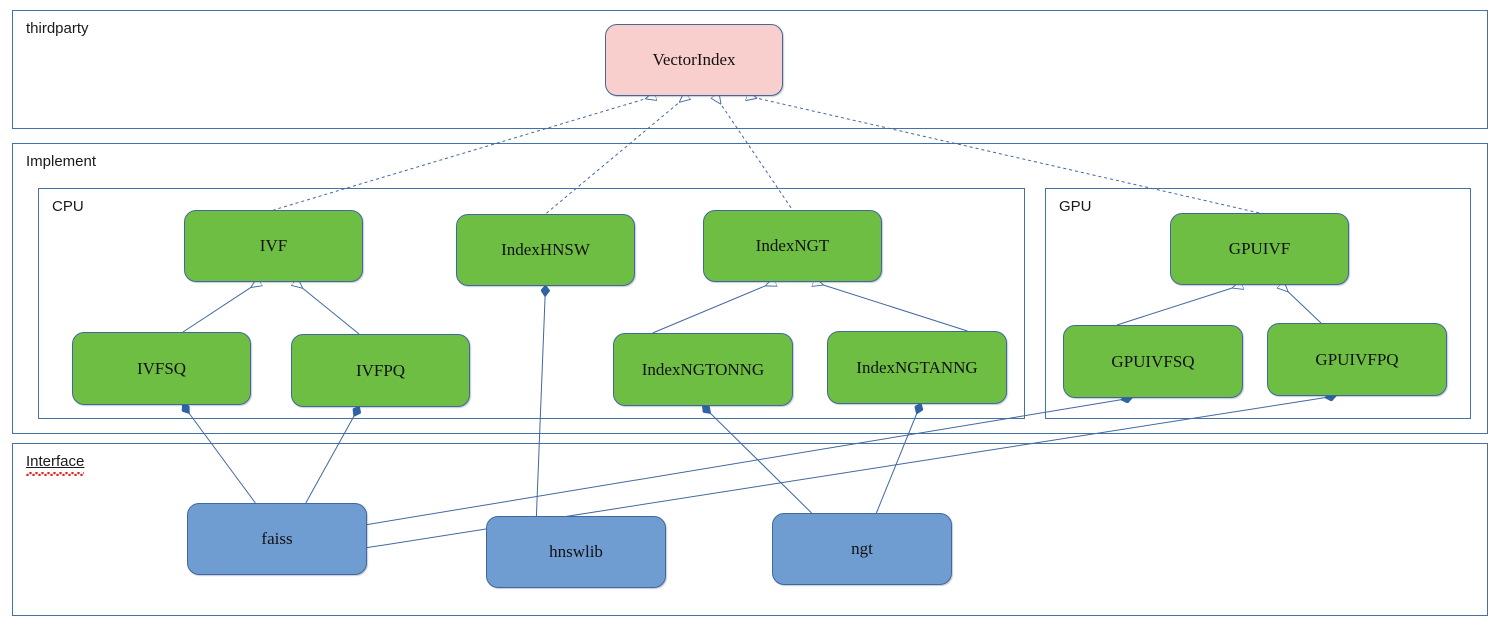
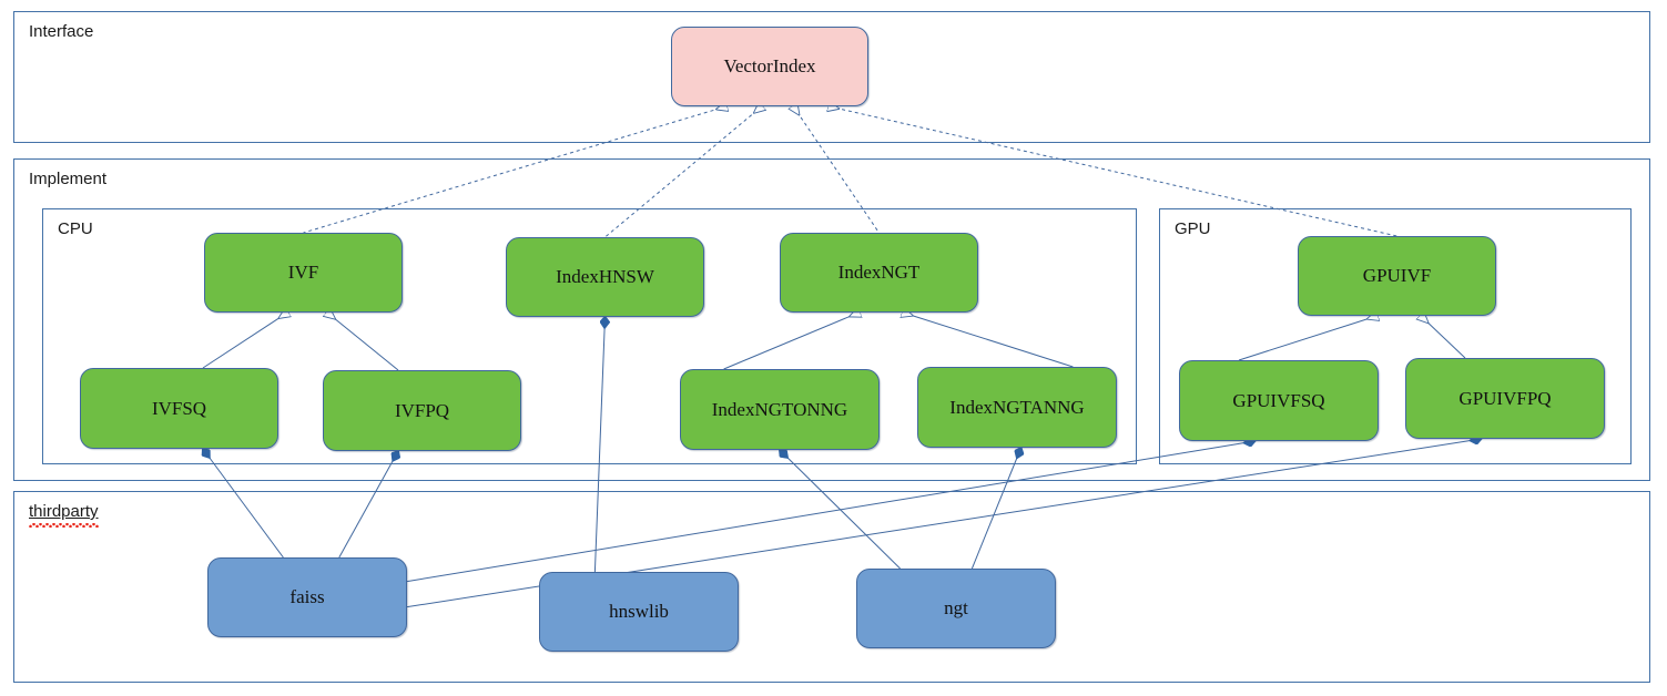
- thirdparty
+ Interface
  Implement
  CPU
  GPU
- Interface
+ thirdparty
  VectorIndex
  IVF
  IndexHNSW
  IndexNGT
  GPUIVF
  IVFSQ
  IVFPQ
  IndexNGTONNG
  IndexNGTANNG
  GPUIVFSQ
  GPUIVFPQ
  faiss
  hnswlib
  ngt
